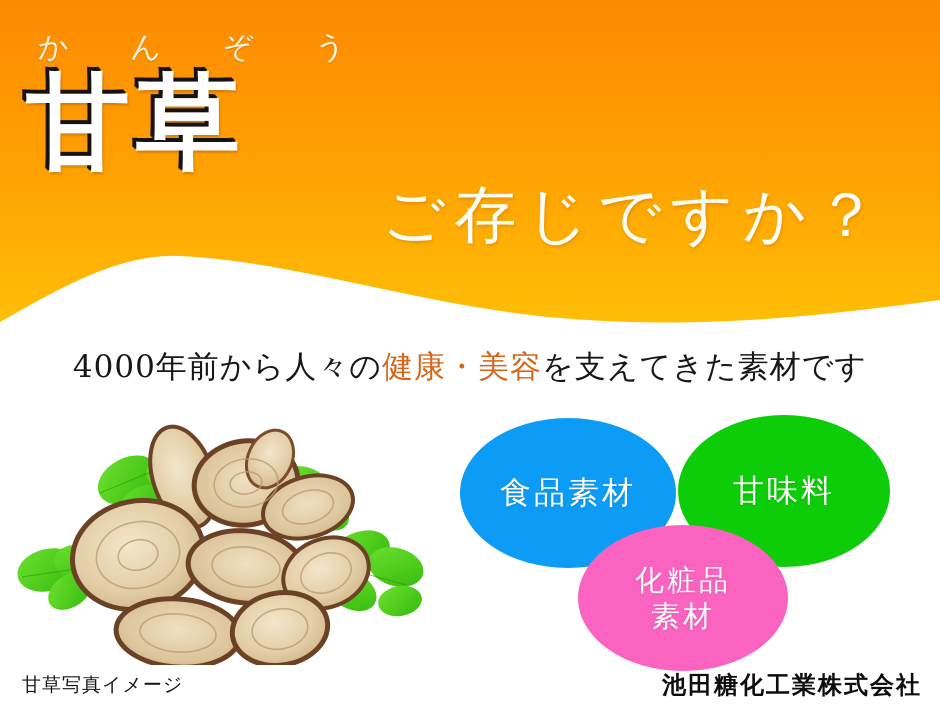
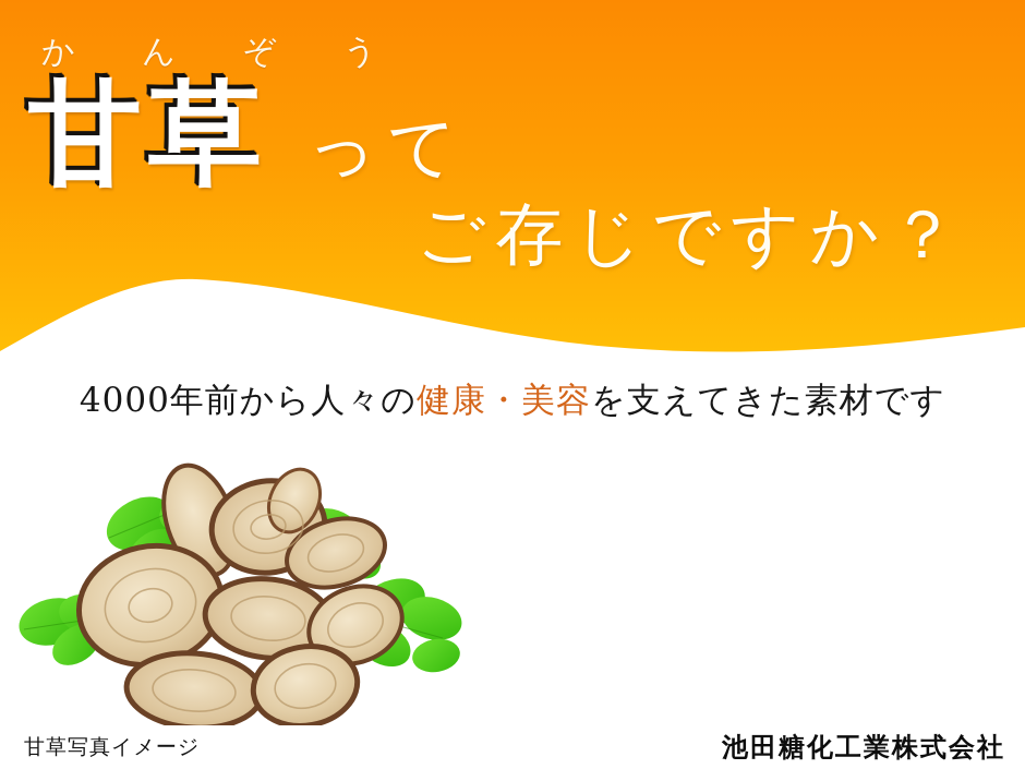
  か ん ぞ う
  甘草
+ って
  ご存じですか？
  4000年前から人々の健康・美容を支えてきた素材です
- 食品素材
- 甘味料
- 化粧品
- 素材
  甘草写真イメージ
  池田糖化工業株式会社
